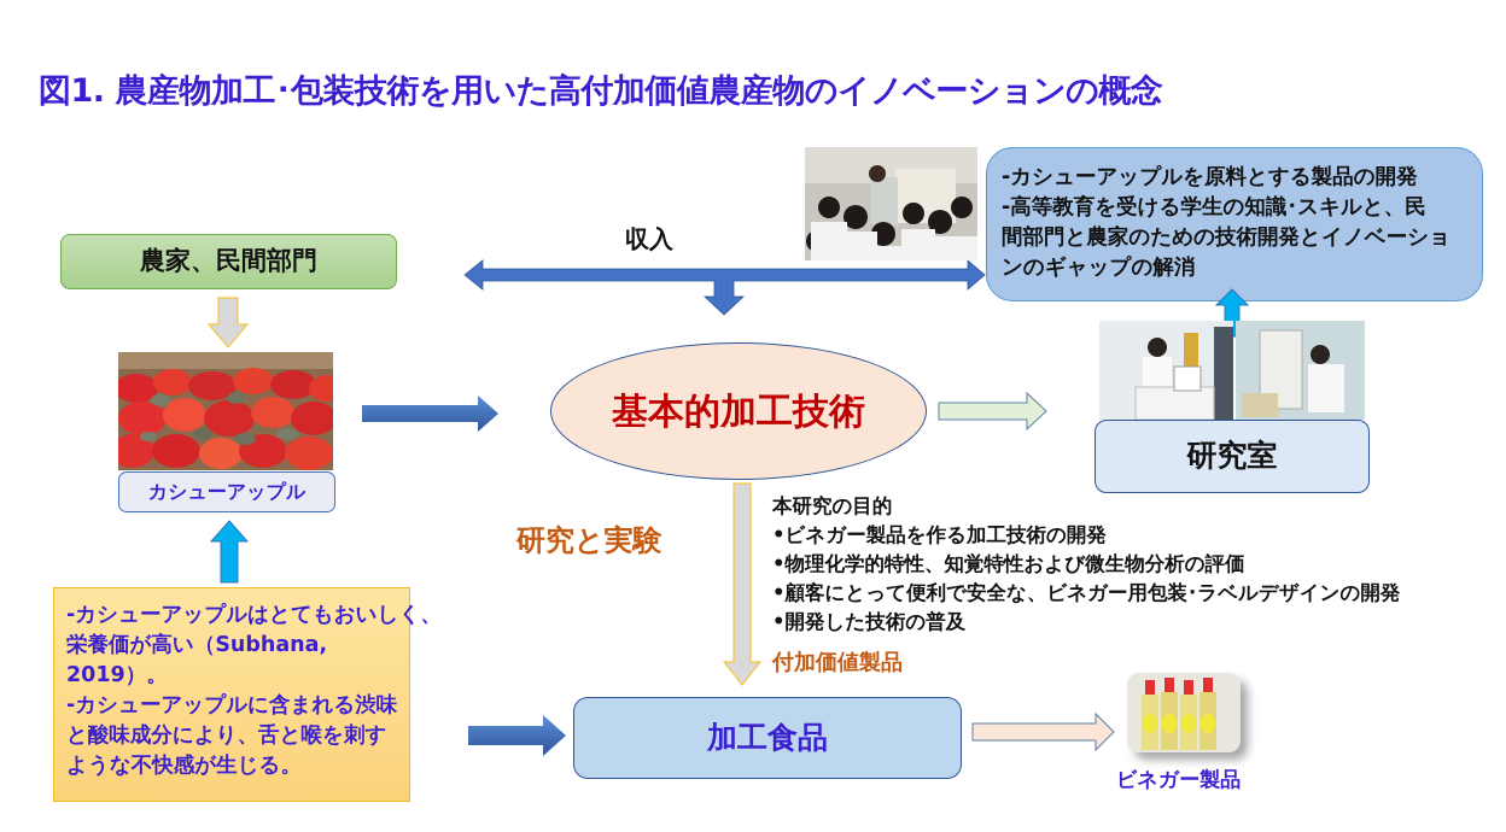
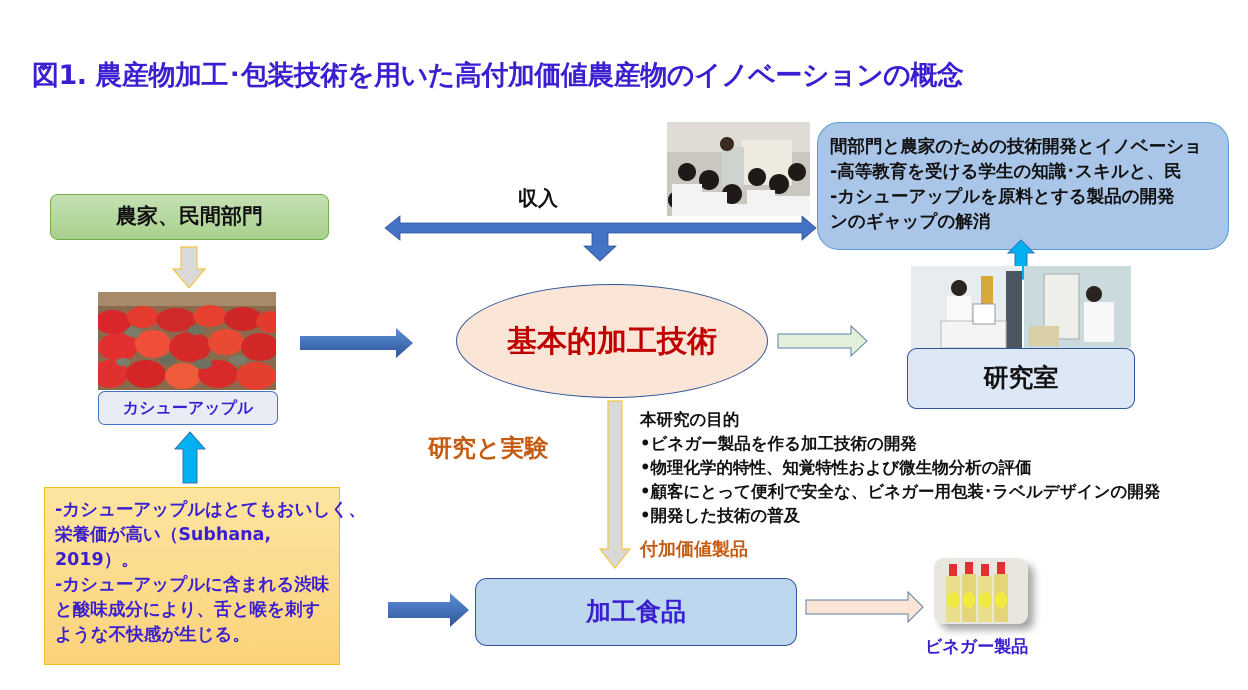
  図1. 農産物加工･包装技術を用いた高付加価値農産物のイノベーションの概念
  農家、民間部門
  カシューアップル
  -カシューアップルはとてもおいしく、
  栄養価が高い（Subhana,
  2019）。
  -カシューアップルに含まれる渋味
  と酸味成分により、舌と喉を刺す
  ような不快感が生じる。
  基本的加工技術
  収入
- -カシューアップルを原料とする製品の開発
+ 間部門と農家のための技術開発とイノベーショ
  -高等教育を受ける学生の知識･スキルと、民
- 間部門と農家のための技術開発とイノベーショ
+ -カシューアップルを原料とする製品の開発
  ンのギャップの解消
  研究室
  研究と実験
  本研究の目的
  •ビネガー製品を作る加工技術の開発
  •物理化学的特性、知覚特性および微生物分析の評価
  •顧客にとって便利で安全な、ビネガー用包装･ラベルデザインの開発
  •開発した技術の普及
  付加価値製品
  加工食品
  ビネガー製品
